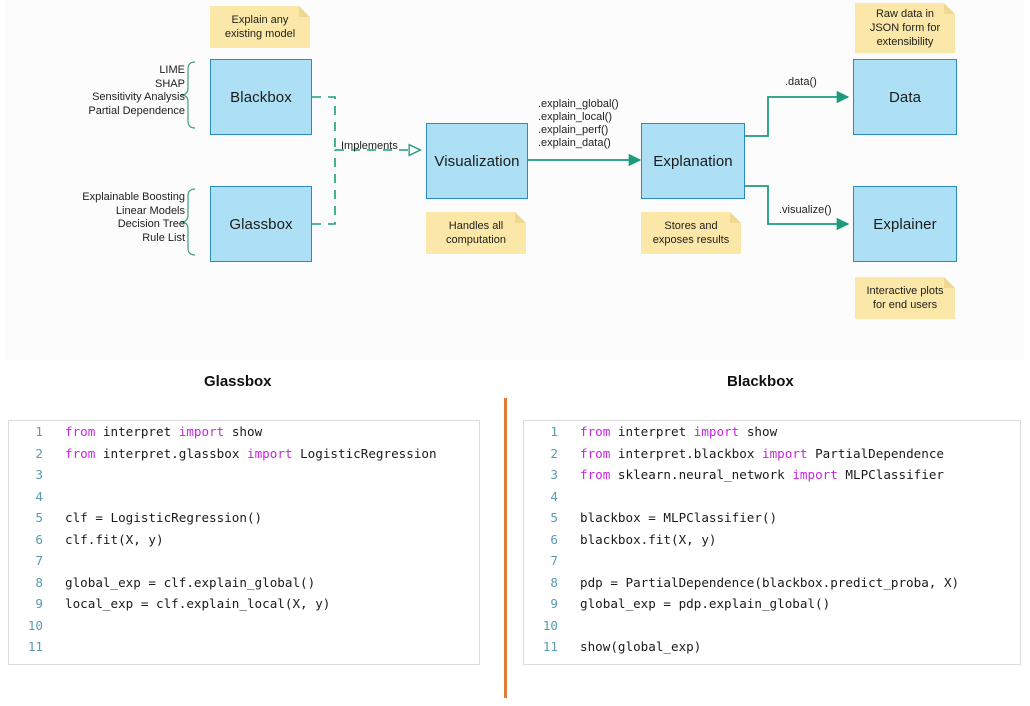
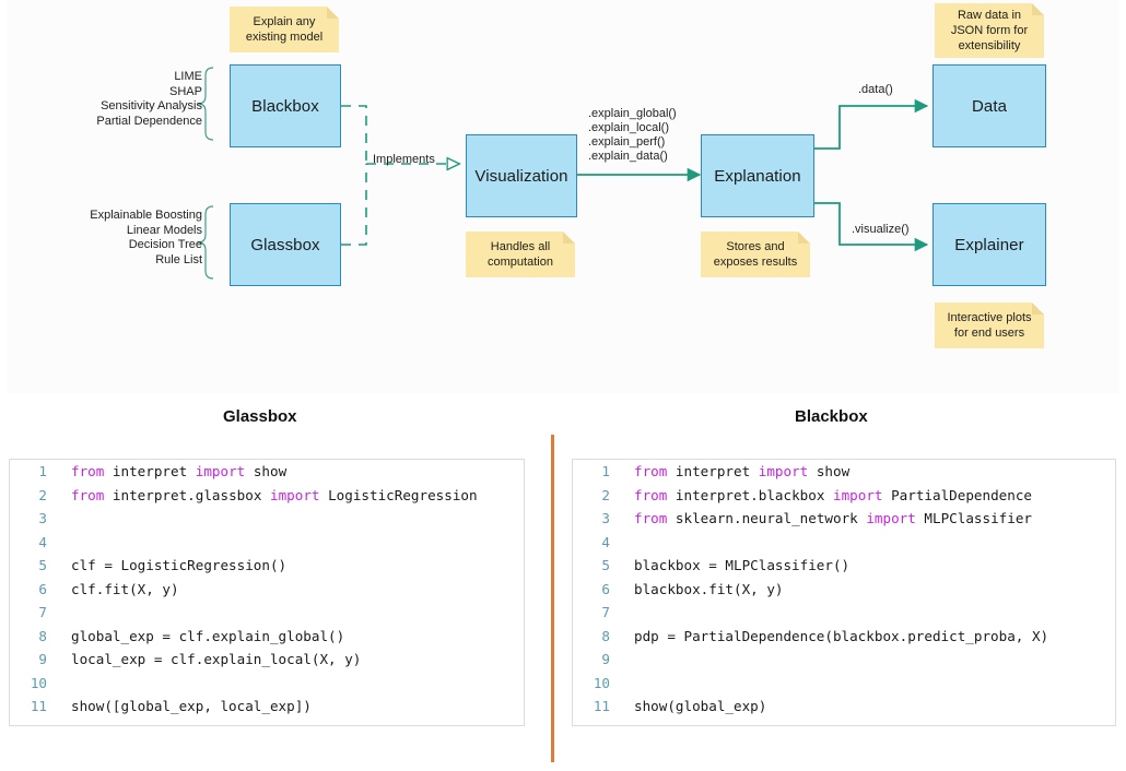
  Explain any
  existing model
  Handles all
  computation
  Stores and
  exposes results
  Raw data in
  JSON form for
  extensibility
  Interactive plots
  for end users
  Blackbox
  Glassbox
  Visualization
  Explanation
  Data
  Explainer
  LIME
  SHAP
  Sensitivity Analysis
  Partial Dependence
  Explainable Boosting
  Linear Models
  Decision Tree
  Rule List
  Implements
  .explain_global()
  .explain_local()
  .explain_perf()
  .explain_data()
  .data()
  .visualize()
  Glassbox
  Blackbox
  1
  from interpret import show
  2
  from interpret.glassbox import LogisticRegression
  3
  4
  5
  clf = LogisticRegression()
  6
  clf.fit(X, y)
  7
  8
  global_exp = clf.explain_global()
  9
  local_exp = clf.explain_local(X, y)
  10
  11
+ show([global_exp, local_exp])
  1
  from interpret import show
  2
  from interpret.blackbox import PartialDependence
  3
  from sklearn.neural_network import MLPClassifier
  4
  5
  blackbox = MLPClassifier()
  6
  blackbox.fit(X, y)
  7
  8
  pdp = PartialDependence(blackbox.predict_proba, X)
  9
- global_exp = pdp.explain_global()
  10
  11
  show(global_exp)
